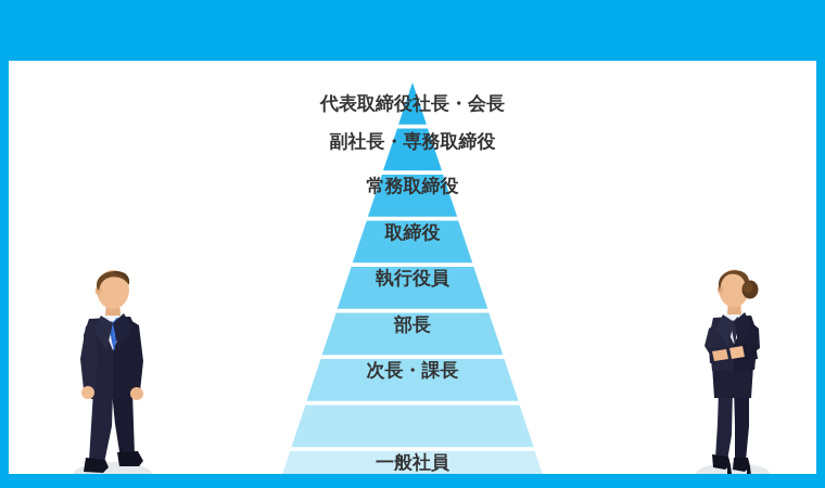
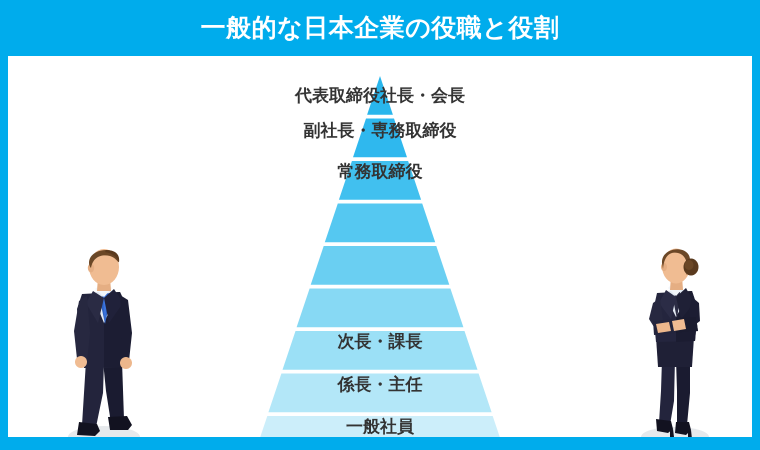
+ 一般的な日本企業の役職と役割
  代表取締役社長・会長
  副社長・専務取締役
  常務取締役
- 取締役
- 執行役員
- 部長
  次長・課長
+ 係長・主任
  一般社員
